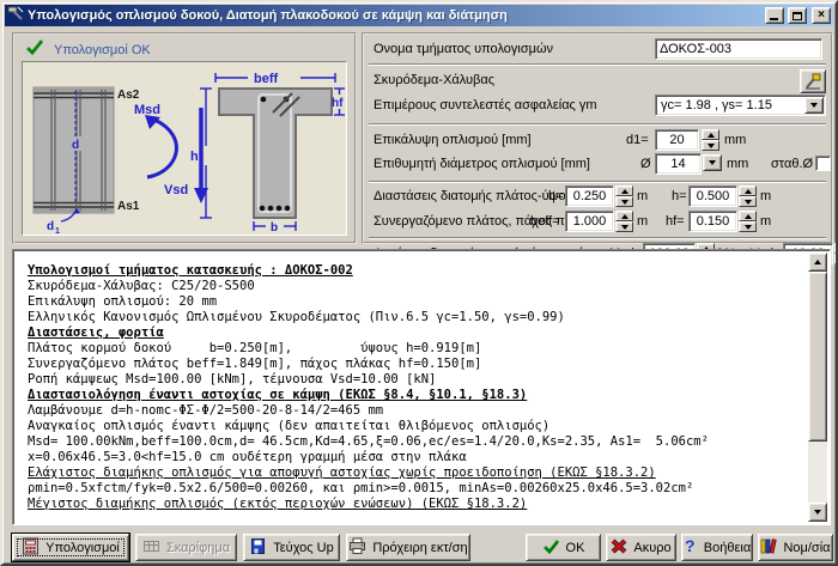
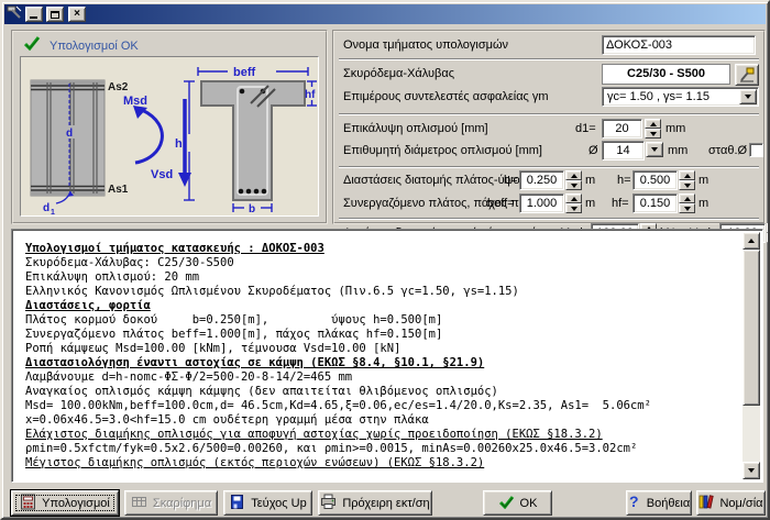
- Υπολογισμός οπλισμού δοκού, Διατομή πλακοδοκού σε κάμψη και διάτμηση
  ×
  Υπολογισμοί OK
  As2
  As1
  d
  d
  Msd
  Vsd
  beff
  h
  hf
  b
  Ονομα τμήματος υπολογισμών
  ΔΟΚΟΣ-003
  Σκυρόδεμα-Χάλυβας
+ C25/30 - S500
  Επιμέρους συντελεστές ασφαλείας γm
- γc= 1.98 , γs= 1.15
+ γc= 1.50 , γs= 1.15
  Επικάλυψη οπλισμού [mm]
  d1=
  20
  mm
  Επιθυμητή διάμετρος οπλισμού [mm]
  Ø
  14
  mm
  σταθ.Ø
  Διαστάσεις διατομής πλάτος-ύψο
  b=
  0.250
  m
  h=
  0.500
  m
  Συνεργαζόμενο πλάτος, πάχος π
  beff=
  1.000
  m
  hf=
  0.150
  m
- Υπολογισμοί τμήματος κατασκευής : ΔΟΚΟΣ-002
+ Υπολογισμοί τμήματος κατασκευής : ΔΟΚΟΣ-003
- Σκυρόδεμα-Χάλυβας: C25/20-S500
+ Σκυρόδεμα-Χάλυβας: C25/30-S500
  Επικάλυψη οπλισμού: 20 mm
- Ελληνικός Κανονισμός Ωπλισμένου Σκυροδέματος (Πιν.6.5 γc=1.50, γs=0.99)
+ Ελληνικός Κανονισμός Ωπλισμένου Σκυροδέματος (Πιν.6.5 γc=1.50, γs=1.15)
  Διαστάσεις, φορτία
- Πλάτος κορμού δοκού b=0.250[m], ύψους h=0.919[m]
+ Πλάτος κορμού δοκού b=0.250[m], ύψους h=0.500[m]
- Συνεργαζόμενο πλάτος beff=1.849[m], πάχος πλάκας hf=0.150[m]
+ Συνεργαζόμενο πλάτος beff=1.000[m], πάχος πλάκας hf=0.150[m]
  Ροπή κάμψεως Msd=100.00 [kNm], τέμνουσα Vsd=10.00 [kN]
- Διαστασιολόγηση έναντι αστοχίας σε κάμψη (ΕΚΩΣ §8.4, §10.1, §18.3)
+ Διαστασιολόγηση έναντι αστοχίας σε κάμψη (ΕΚΩΣ §8.4, §10.1, §21.9)
  Λαμβάνουμε d=h-nomc-ΦΣ-Φ/2=500-20-8-14/2=465 mm
- Αναγκαίος οπλισμός έναντι κάμψης (δεν απαιτείται θλιβόμενος οπλισμός)
+ Αναγκαίος οπλισμός κάμψη κάμψης (δεν απαιτείται θλιβόμενος οπλισμός)
  Msd= 100.00kNm,beff=100.0cm,d= 46.5cm,Kd=4.65,ξ=0.06,ec/es=1.4/20.0,Ks=2.35, As1= 5.06cm²
  x=0.06x46.5=3.0<hf=15.0 cm ουδέτερη γραμμή μέσα στην πλάκα
  Ελάχιστος διαμήκης οπλισμός για αποφυγή αστοχίας χωρίς προειδοποίηση (ΕΚΩΣ §18.3.2)
  ρmin=0.5xfctm/fyk=0.5x2.6/500=0.00260, και ρmin>=0.0015, minAs=0.00260x25.0x46.5=3.02cm²
  Μέγιστος διαμήκης οπλισμός (εκτός περιοχών ενώσεων) (ΕΚΩΣ §18.3.2)
  Υπολογισμοί
  Σκαρίφημα
  Τεύχος Up
  Πρόχειρη εκτ/ση
  OK
- Ακυρο
  ?
  Βοήθεια
  Νομ/σία
